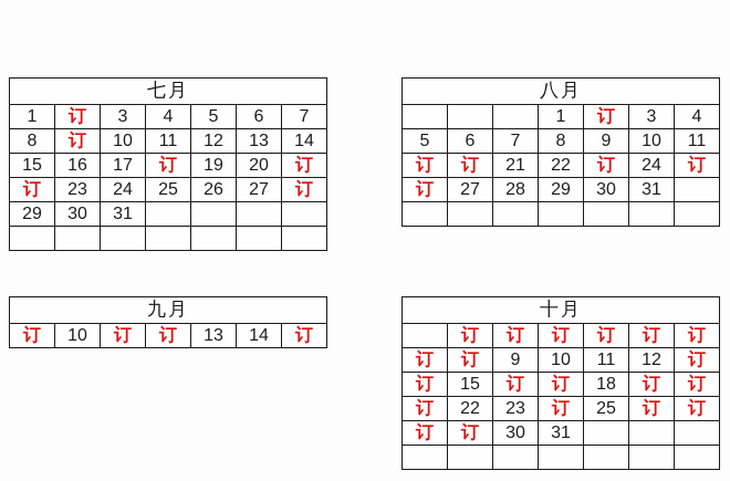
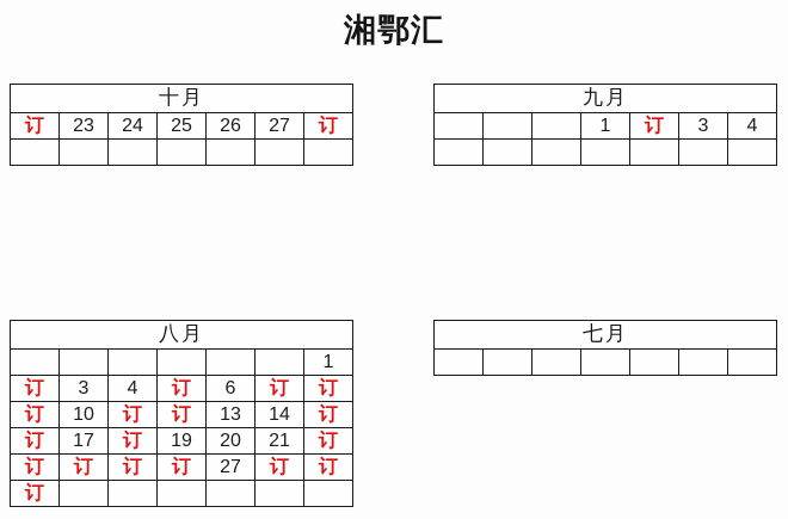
+ 湘鄂汇
- 七月
+ 十月
- 1	订	3	4	5	6	7
- 8	订	10	11	12	13	14
- 15	16	17	订	19	20	订
  订	23	24	25	26	27	订
- 29	30	31
- 八月
+ 九月
  			1	订	3	4
- 5	6	7	8	9	10	11
- 订	订	21	22	订	24	订
- 订	27	28	29	30	31
- 九月
+ 八月
+ 						1
+ 订	3	4	订	6	订	订
  订	10	订	订	13	14	订
+ 订	17	订	19	20	21	订
+ 订	订	订	订	27	订	订
+ 订
- 十月
+ 七月
- 	订	订	订	订	订	订
- 订	订	9	10	11	12	订
- 订	15	订	订	18	订	订
- 订	22	23	订	25	订	订
- 订	订	30	31
